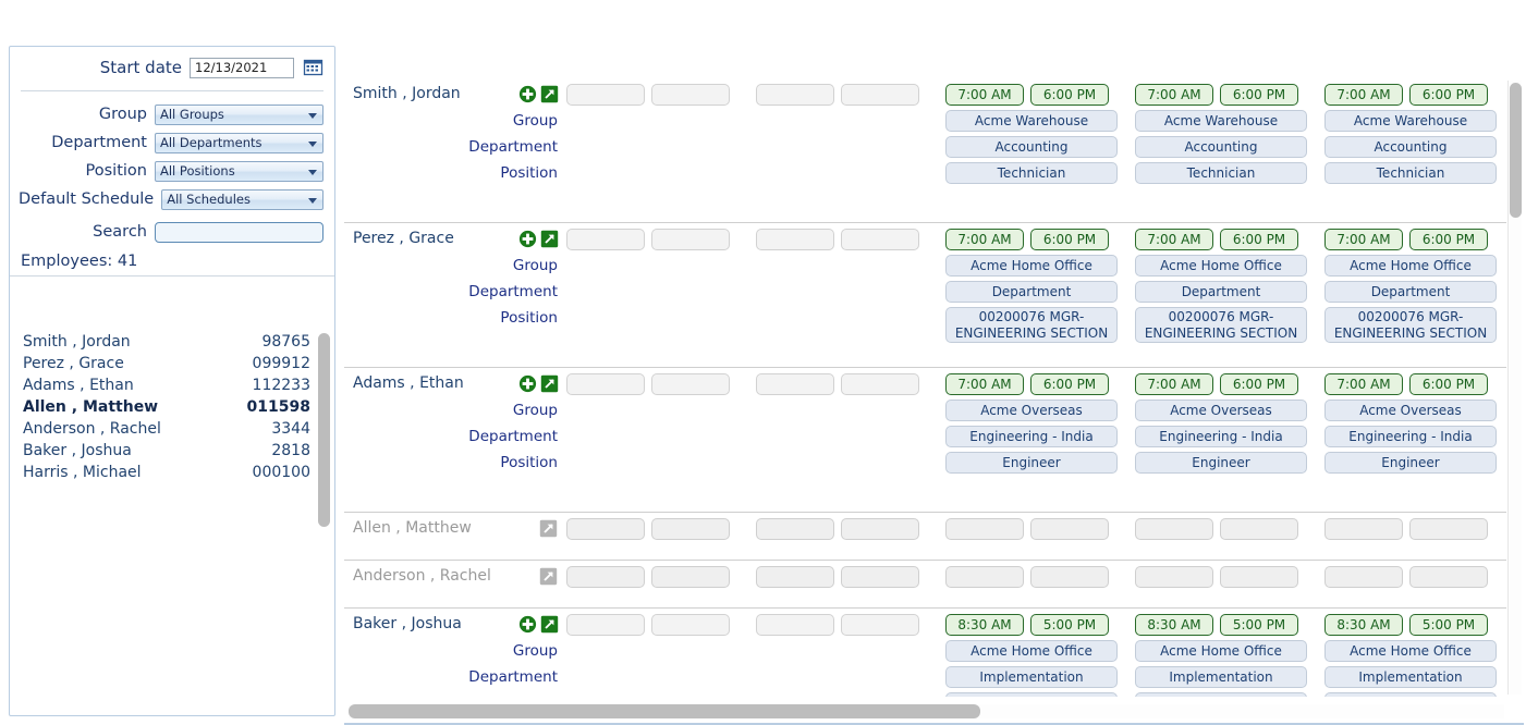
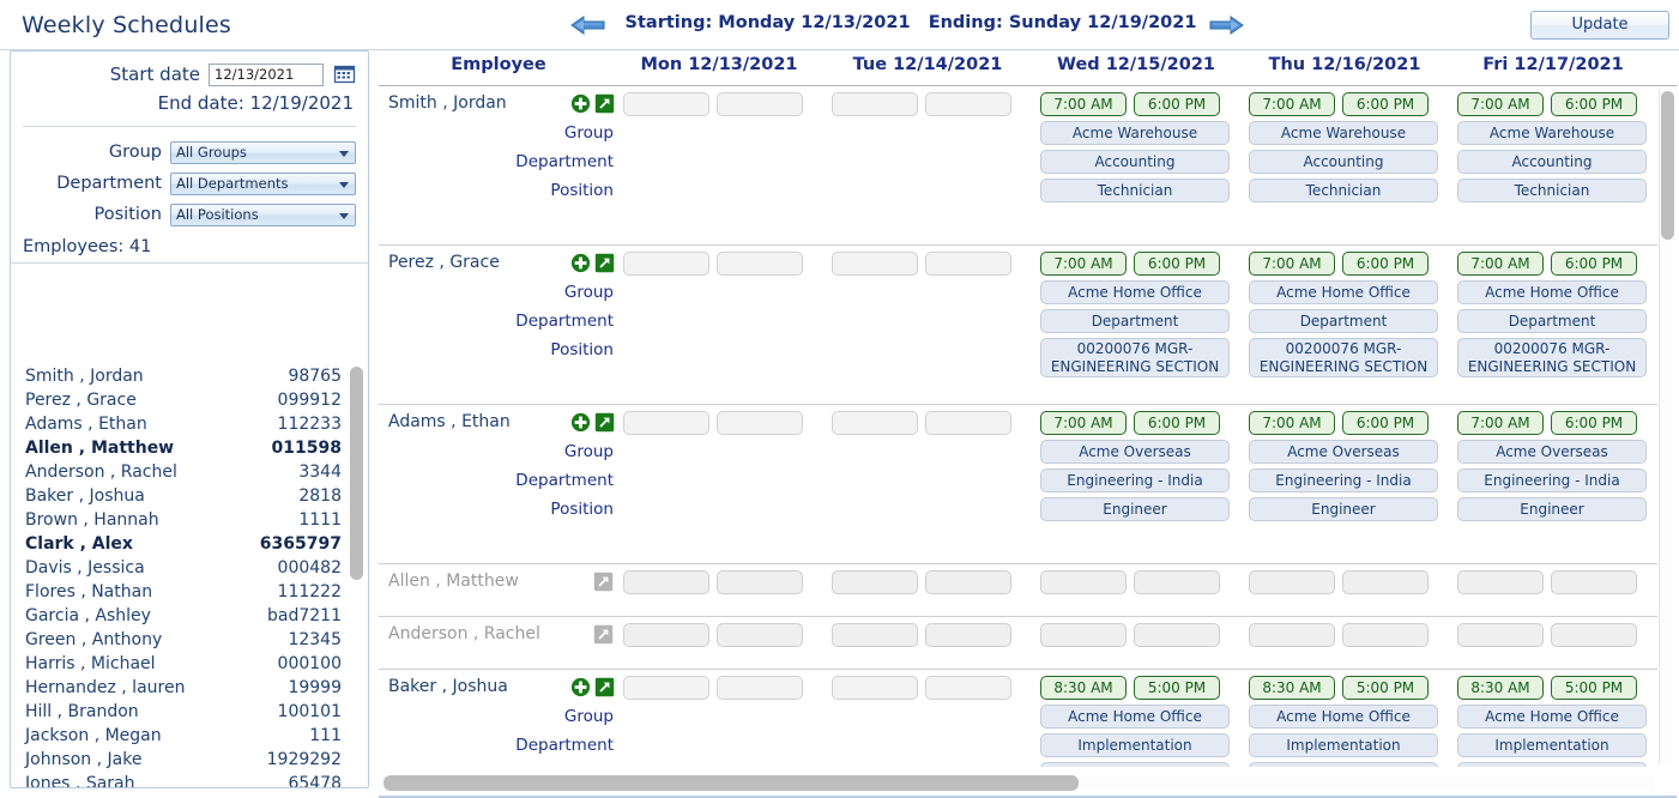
+ Weekly Schedules
+ Starting: Monday 12/13/2021 Ending: Sunday 12/19/2021
+ Update
  Start date
  12/13/2021
+ End date: 12/19/2021
  Group
  All Groups
  Department
  All Departments
  Position
  All Positions
- Default Schedule
- All Schedules
- Search
  Employees: 41
  Smith , Jordan
  98765
  Perez , Grace
  099912
  Adams , Ethan
  112233
  Allen , Matthew
  011598
  Anderson , Rachel
  3344
  Baker , Joshua
  2818
+ Brown , Hannah
+ 1111
+ Clark , Alex
+ 6365797
+ Davis , Jessica
+ 000482
+ Flores , Nathan
+ 111222
+ Garcia , Ashley
+ bad7211
+ Green , Anthony
+ 12345
  Harris , Michael
  000100
+ Hernandez , lauren
+ 19999
+ Hill , Brandon
+ 100101
+ Jackson , Megan
+ 111
+ Johnson , Jake
+ 1929292
+ Jones , Sarah
+ 65478
+ Employee
+ Mon 12/13/2021
+ Tue 12/14/2021
+ Wed 12/15/2021
+ Thu 12/16/2021
+ Fri 12/17/2021
  Smith , Jordan
  Group
  Department
  Position
  7:00 AM
  6:00 PM
  Acme Warehouse
  Accounting
  Technician
  7:00 AM
  6:00 PM
  Acme Warehouse
  Accounting
  Technician
  7:00 AM
  6:00 PM
  Acme Warehouse
  Accounting
  Technician
  Perez , Grace
  Group
  Department
  Position
  7:00 AM
  6:00 PM
  Acme Home Office
  Department
  00200076 MGR-ENGINEERING SECTION
  7:00 AM
  6:00 PM
  Acme Home Office
  Department
  00200076 MGR-ENGINEERING SECTION
  7:00 AM
  6:00 PM
  Acme Home Office
  Department
  00200076 MGR-ENGINEERING SECTION
  Adams , Ethan
  Group
  Department
  Position
  7:00 AM
  6:00 PM
  Acme Overseas
  Engineering - India
  Engineer
  7:00 AM
  6:00 PM
  Acme Overseas
  Engineering - India
  Engineer
  7:00 AM
  6:00 PM
  Acme Overseas
  Engineering - India
  Engineer
  Allen , Matthew
  Anderson , Rachel
  Baker , Joshua
  Group
  Department
  8:30 AM
  5:00 PM
  Acme Home Office
  Implementation
  8:30 AM
  5:00 PM
  Acme Home Office
  Implementation
  8:30 AM
  5:00 PM
  Acme Home Office
  Implementation
